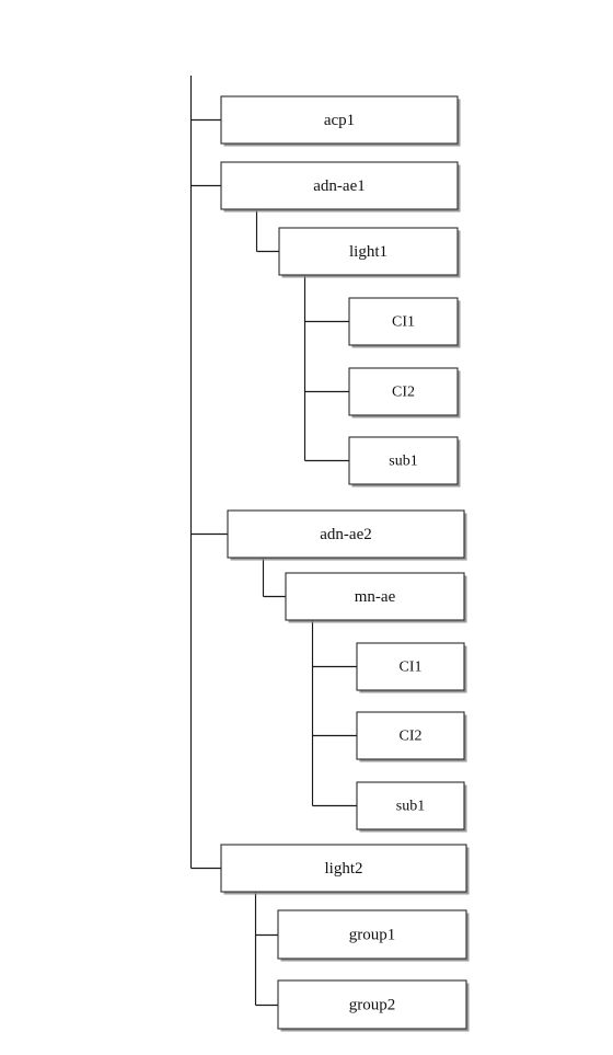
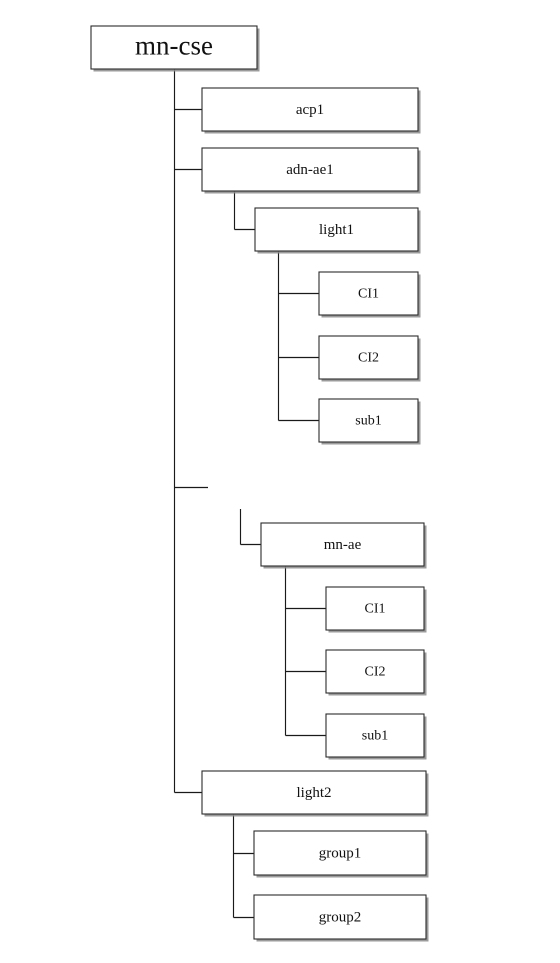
+ mn-cse
  acp1
  adn-ae1
  light1
  CI1
  CI2
  sub1
- adn-ae2
  mn-ae
  CI1
  CI2
  sub1
  light2
  group1
  group2
